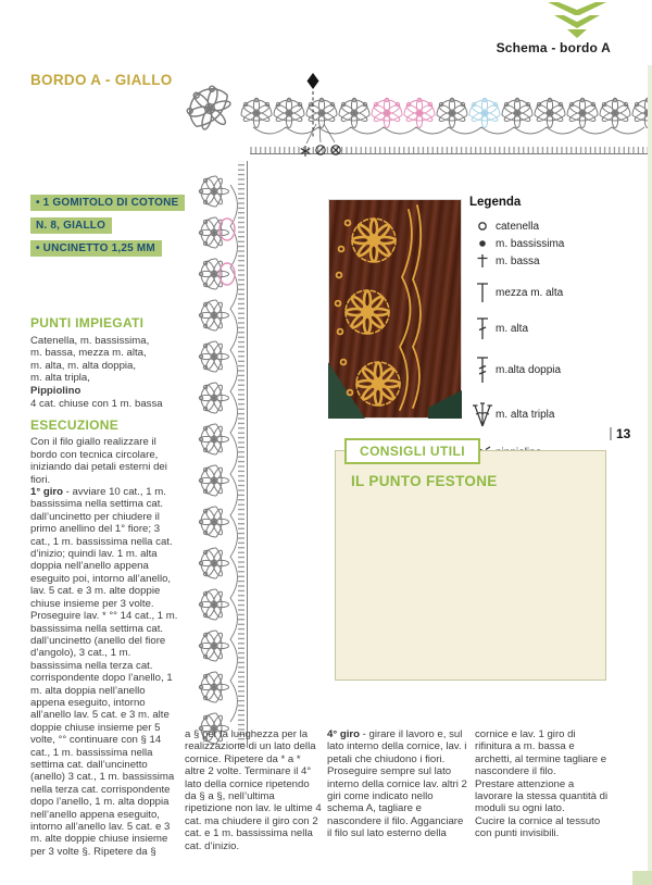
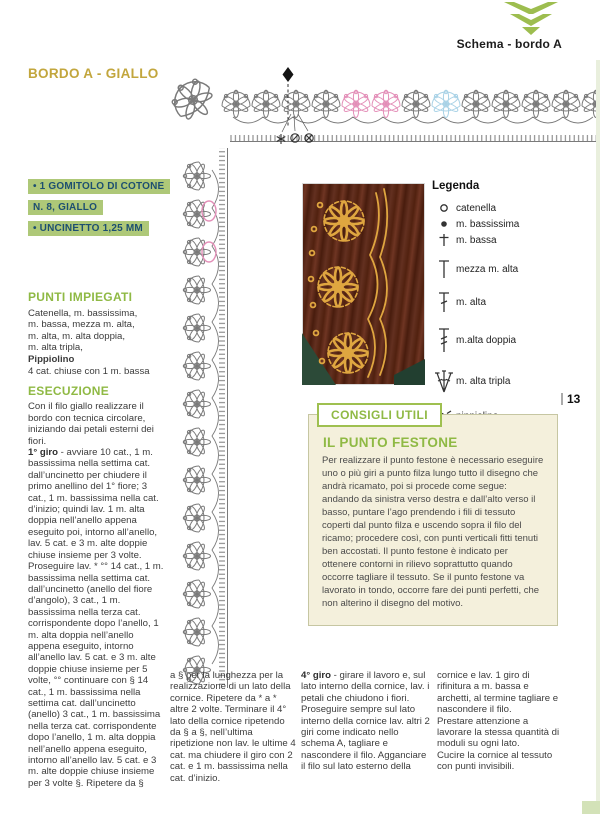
  Schema - bordo A
  BORDO A - GIALLO
  • 1 GOMITOLO DI COTONE
  N. 8, GIALLO
  • UNCINETTO 1,25 MM
  PUNTI IMPIEGATI
  Catenella, m. bassissima,
  m. bassa, mezza m. alta,
  m. alta, m. alta doppia,
  m. alta tripla,
  Pippiolino
  4 cat. chiuse con 1 m. bassa
  ESECUZIONE
  Con il filo giallo realizzare il bordo con tecnica circolare, iniziando dai petali esterni dei fiori.
  1° giro - avviare 10 cat., 1 m. bassissima nella settima cat. dall’uncinetto per chiudere il primo anellino del 1° fiore; 3 cat., 1 m. bassissima nella cat. d’inizio; quindi lav. 1 m. alta doppia nell’anello appena eseguito poi, intorno all’anello, lav. 5 cat. e 3 m. alte doppie chiuse insieme per 3 volte. Proseguire lav. * °° 14 cat., 1 m. bassissima nella settima cat. dall’uncinetto (anello del fiore d’angolo), 3 cat., 1 m. bassissima nella terza cat. corrispondente dopo l’anello, 1 m. alta doppia nell’anello appena eseguito, intorno all’anello lav. 5 cat. e 3 m. alte doppie chiuse insieme per 5 volte, °° continuare con § 14 cat., 1 m. bassissima nella settima cat. dall’uncinetto (anello) 3 cat., 1 m. bassissima nella terza cat. corrispondente dopo l’anello, 1 m. alta doppia nell’anello appena eseguito, intorno all’anello lav. 5 cat. e 3 m. alte doppie chiuse insieme per 3 volte §. Ripetere da §
  Legenda
  catenella
  m. bassissima
  m. bassa
  mezza m. alta
  m. alta
  m.alta doppia
  m. alta tripla
  CONSIGLI UTILI
  IL PUNTO FESTONE
+ Per realizzare il punto festone è necessario eseguire uno o più giri a punto filza lungo tutto il disegno che andrà ricamato, poi si procede come segue: andando da sinistra verso destra e dall’alto verso il basso, puntare l’ago prendendo i fili di tessuto coperti dal punto filza e uscendo sopra il filo del ricamo; procedere così, con punti verticali fitti tenuti ben accostati. Il punto festone è indicato per ottenere contorni in rilievo soprattutto quando occorre tagliare il tessuto. Se il punto festone va lavorato in tondo, occorre fare dei punti perfetti, che non alterino il disegno del motivo.
  13
  a § per la lunghezza per la realizzazione di un lato della cornice. Ripetere da * a * altre 2 volte. Terminare il 4° lato della cornice ripetendo da § a §, nell’ultima ripetizione non lav. le ultime 4 cat. ma chiudere il giro con 2 cat. e 1 m. bassissima nella cat. d’inizio.
  4° giro - girare il lavoro e, sul lato interno della cornice, lav. i petali che chiudono i fiori. Proseguire sempre sul lato interno della cornice lav. altri 2 giri come indicato nello schema A, tagliare e nascondere il filo. Agganciare il filo sul lato esterno della
  cornice e lav. 1 giro di rifinitura a m. bassa e archetti, al termine tagliare e nascondere il filo.
  Prestare attenzione a lavorare la stessa quantità di moduli su ogni lato.
  Cucire la cornice al tessuto con punti invisibili.
